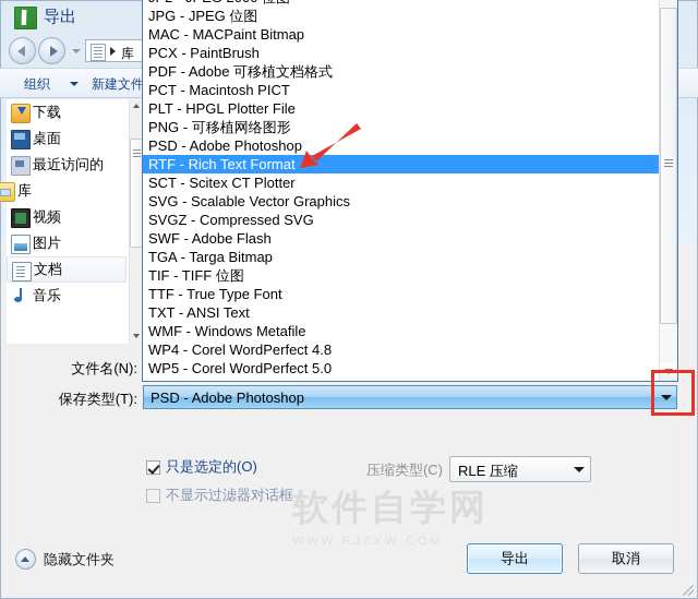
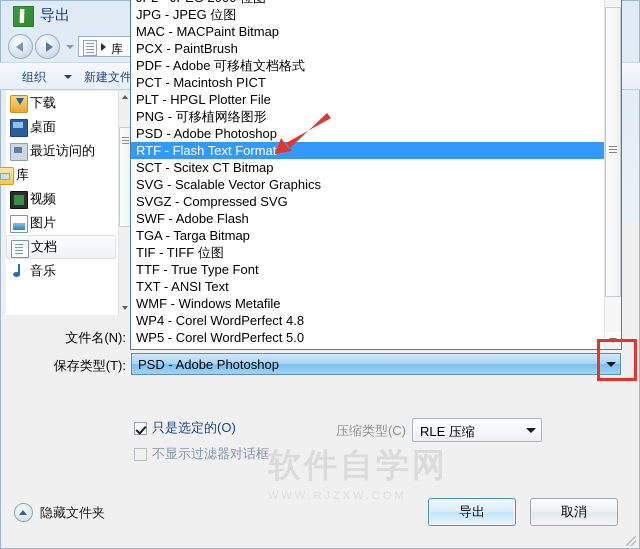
  导出
  库
  组织
  新建文件
  下载
  桌面
  最近访问的
  库
  视频
  图片
  文档
  音乐
  文件名(N):
  保存类型(T):
  PSD - Adobe Photoshop
  JPG - JPEG 位图
  MAC - MACPaint Bitmap
  PCX - PaintBrush
  PDF - Adobe 可移植文档格式
  PCT - Macintosh PICT
  PLT - HPGL Plotter File
  PNG - 可移植网络图形
  PSD - Adobe Photoshop
- RTF - Rich Text Format
+ RTF - Flash Text Format
- SCT - Scitex CT Plotter
+ SCT - Scitex CT Bitmap
  SVG - Scalable Vector Graphics
  SVGZ - Compressed SVG
  SWF - Adobe Flash
  TGA - Targa Bitmap
  TIF - TIFF 位图
  TTF - True Type Font
  TXT - ANSI Text
  WMF - Windows Metafile
  WP4 - Corel WordPerfect 4.8
  WP5 - Corel WordPerfect 5.0
  只是选定的(O)
  不显示过滤器对话框
  压缩类型(C)
  RLE 压缩
  软件自学网
  隐藏文件夹
  导出
  取消
